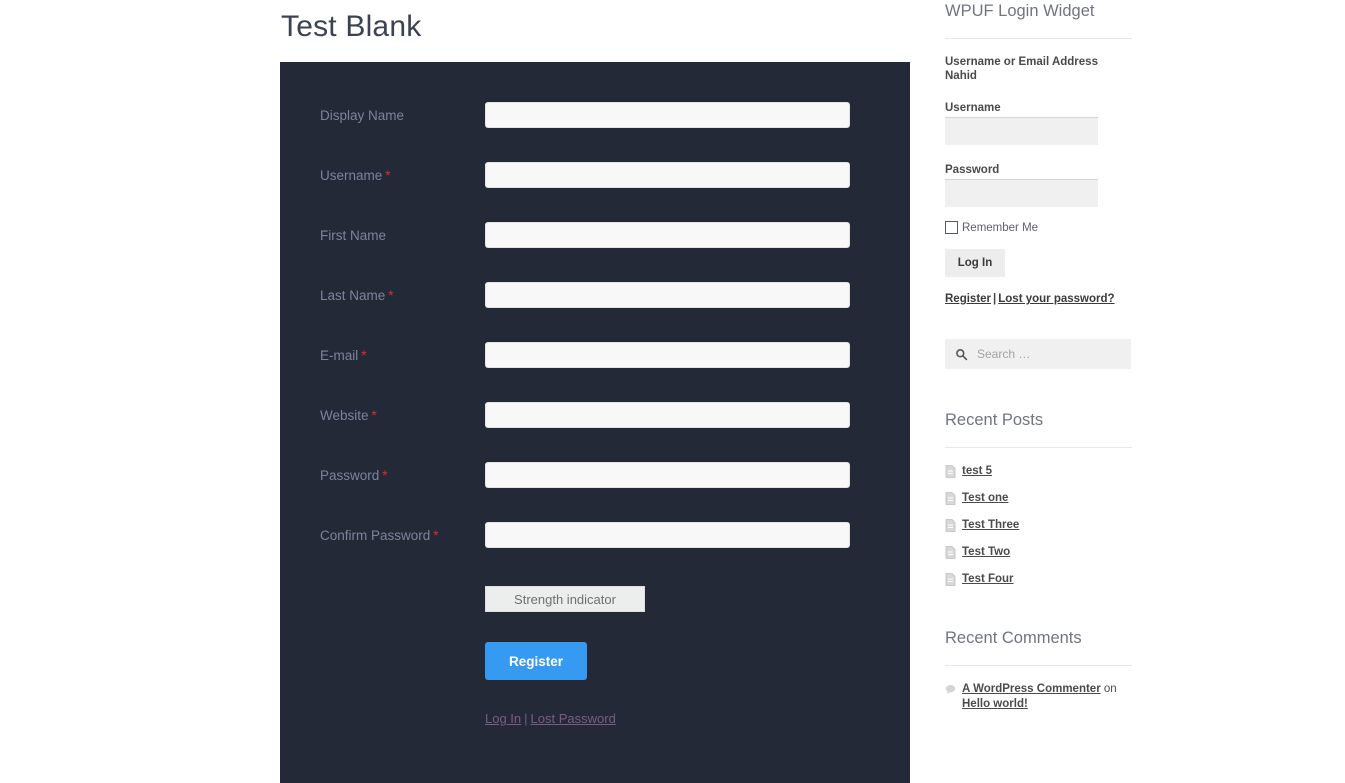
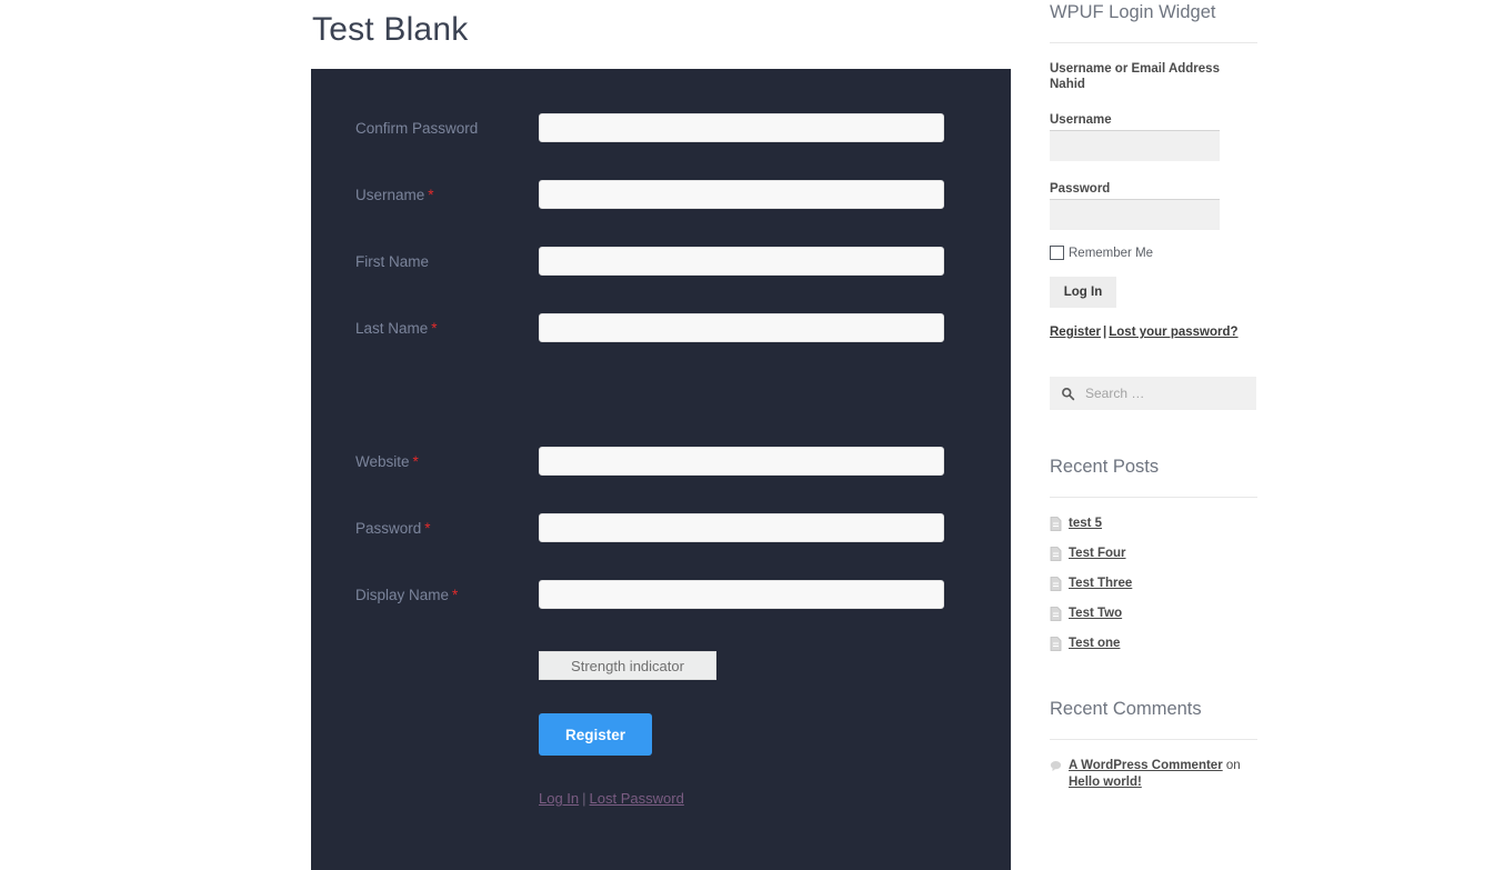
  Test Blank
- Display Name
+ Confirm Password
  Username *
  First Name
  Last Name *
- E-mail *
  Website *
  Password *
- Confirm Password *
+ Display Name *
  Strength indicator
  Register
  Log In | Lost Password
  WPUF Login Widget
  Username or Email Address Nahid
  Username
  Password
  Remember Me
  Log In
  Register | Lost your password?
  Search …
  Recent Posts
  test 5
- Test one
+ Test Four
  Test Three
  Test Two
- Test Four
+ Test one
  Recent Comments
  A WordPress Commenter on Hello world!
